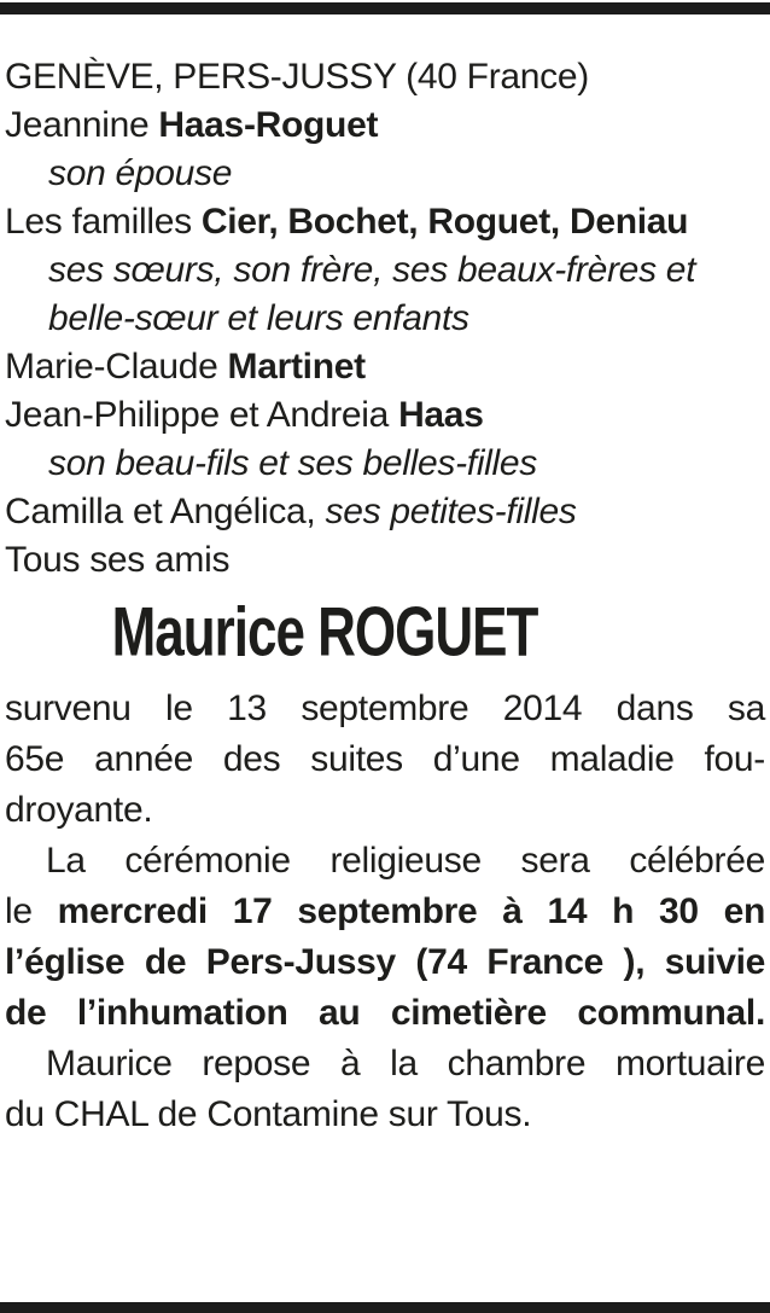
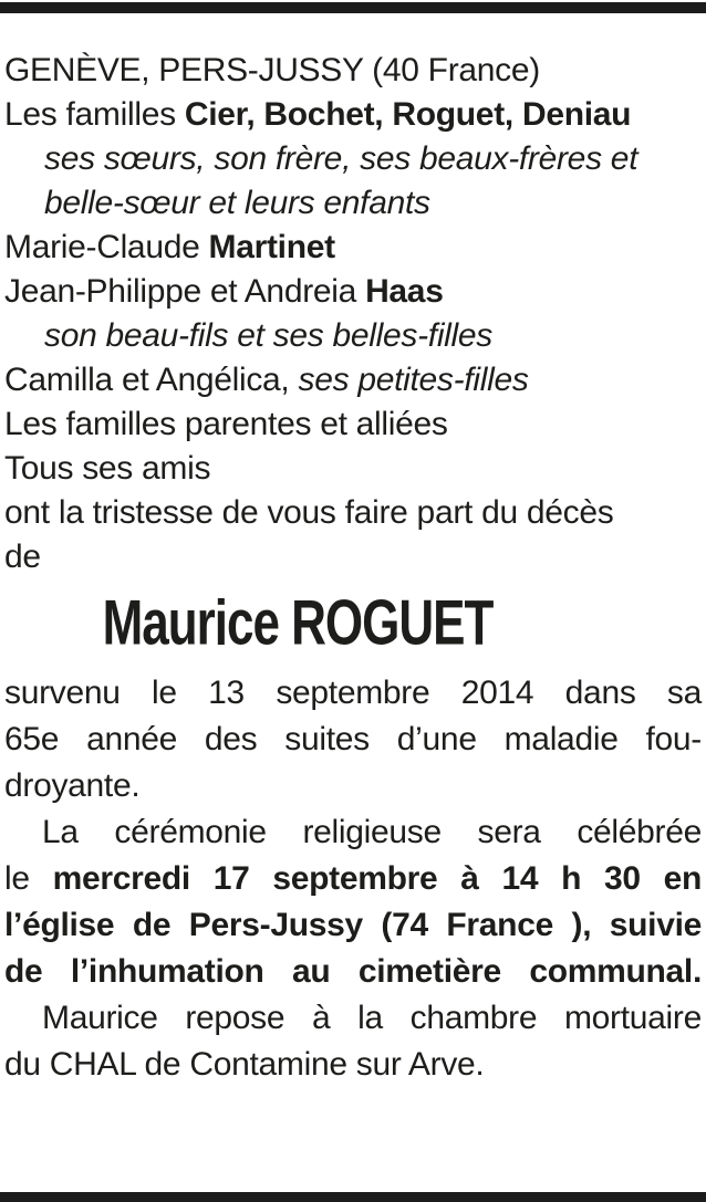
  GENÈVE, PERS-JUSSY (40 France)
- Jeannine Haas-Roguet
- son épouse
  Les familles Cier, Bochet, Roguet, Deniau
  ses sœurs, son frère, ses beaux-frères et
  belle-sœur et leurs enfants
  Marie-Claude Martinet
  Jean-Philippe et Andreia Haas
  son beau-fils et ses belles-filles
  Camilla et Angélica, ses petites-filles
+ Les familles parentes et alliées
  Tous ses amis
+ ont la tristesse de vous faire part du décès
+ de
  Maurice ROGUET
  survenu le 13 septembre 2014 dans sa
  65e année des suites d’une maladie fou-
  droyante.
  La cérémonie religieuse sera célébrée
  le mercredi 17 septembre à 14 h 30 en
  l’église de Pers-Jussy (74 France ), suivie
  de l’inhumation au cimetière communal.
  Maurice repose à la chambre mortuaire
- du CHAL de Contamine sur Tous.
+ du CHAL de Contamine sur Arve.
